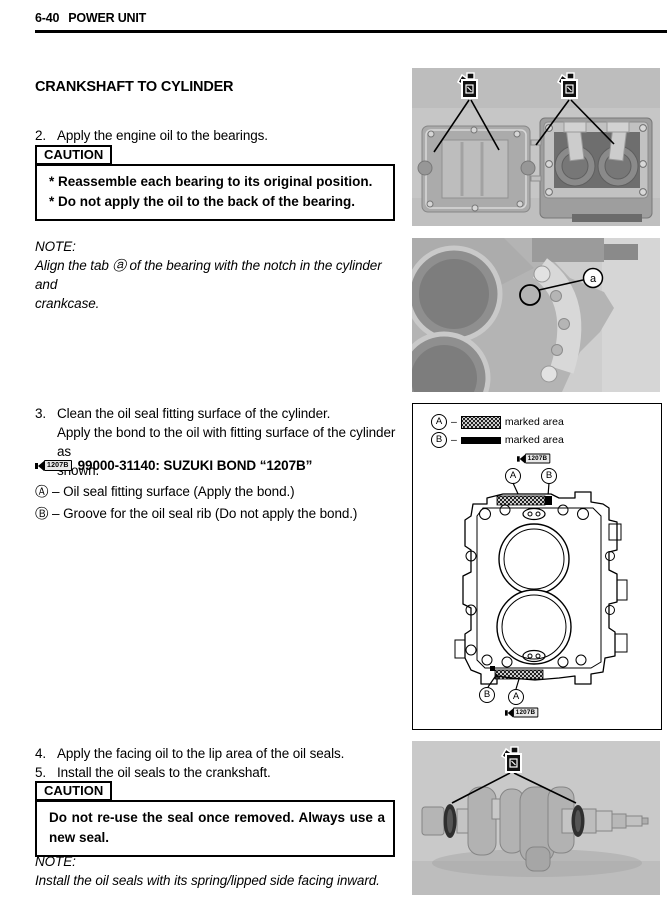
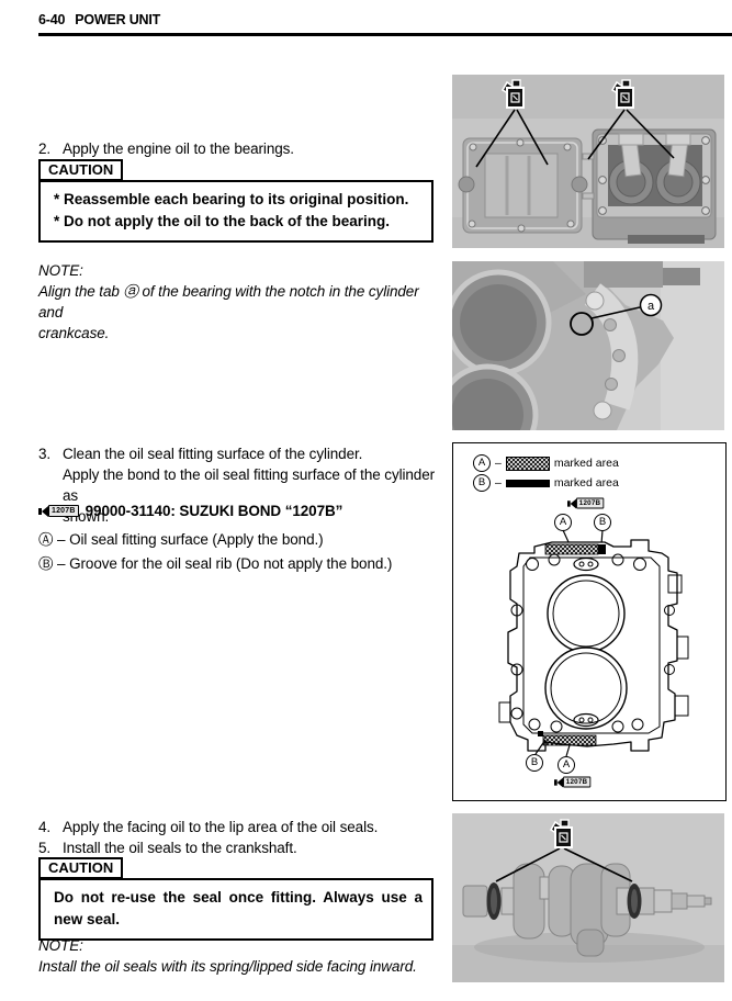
  6-40
  POWER UNIT
- CRANKSHAFT TO CYLINDER
  2.
  Apply the engine oil to the bearings.
  CAUTION
  * Reassemble each bearing to its original position.
  * Do not apply the oil to the back of the bearing.
  NOTE:
  Align the tab ⓐ of the bearing with the notch in the cylinder and
  crankcase.
  3.
  Clean the oil seal fitting surface of the cylinder.
- Apply the bond to the oil with fitting surface of the cylinder as
+ Apply the bond to the oil seal fitting surface of the cylinder as
  99000-31140: SUZUKI BOND “1207B”
  Ⓐ – Oil seal fitting surface (Apply the bond.)
  Ⓑ – Groove for the oil seal rib (Do not apply the bond.)
  4.
  Apply the facing oil to the lip area of the oil seals.
  5.
  Install the oil seals to the crankshaft.
  CAUTION
- Do not re-use the seal once removed. Always use a
+ Do not re-use the seal once fitting. Always use a
  new seal.
  NOTE:
  Install the oil seals with its spring/lipped side facing inward.
  a
  A
  –
  marked area
  B
  –
  marked area
  A
  B
  B
  A
